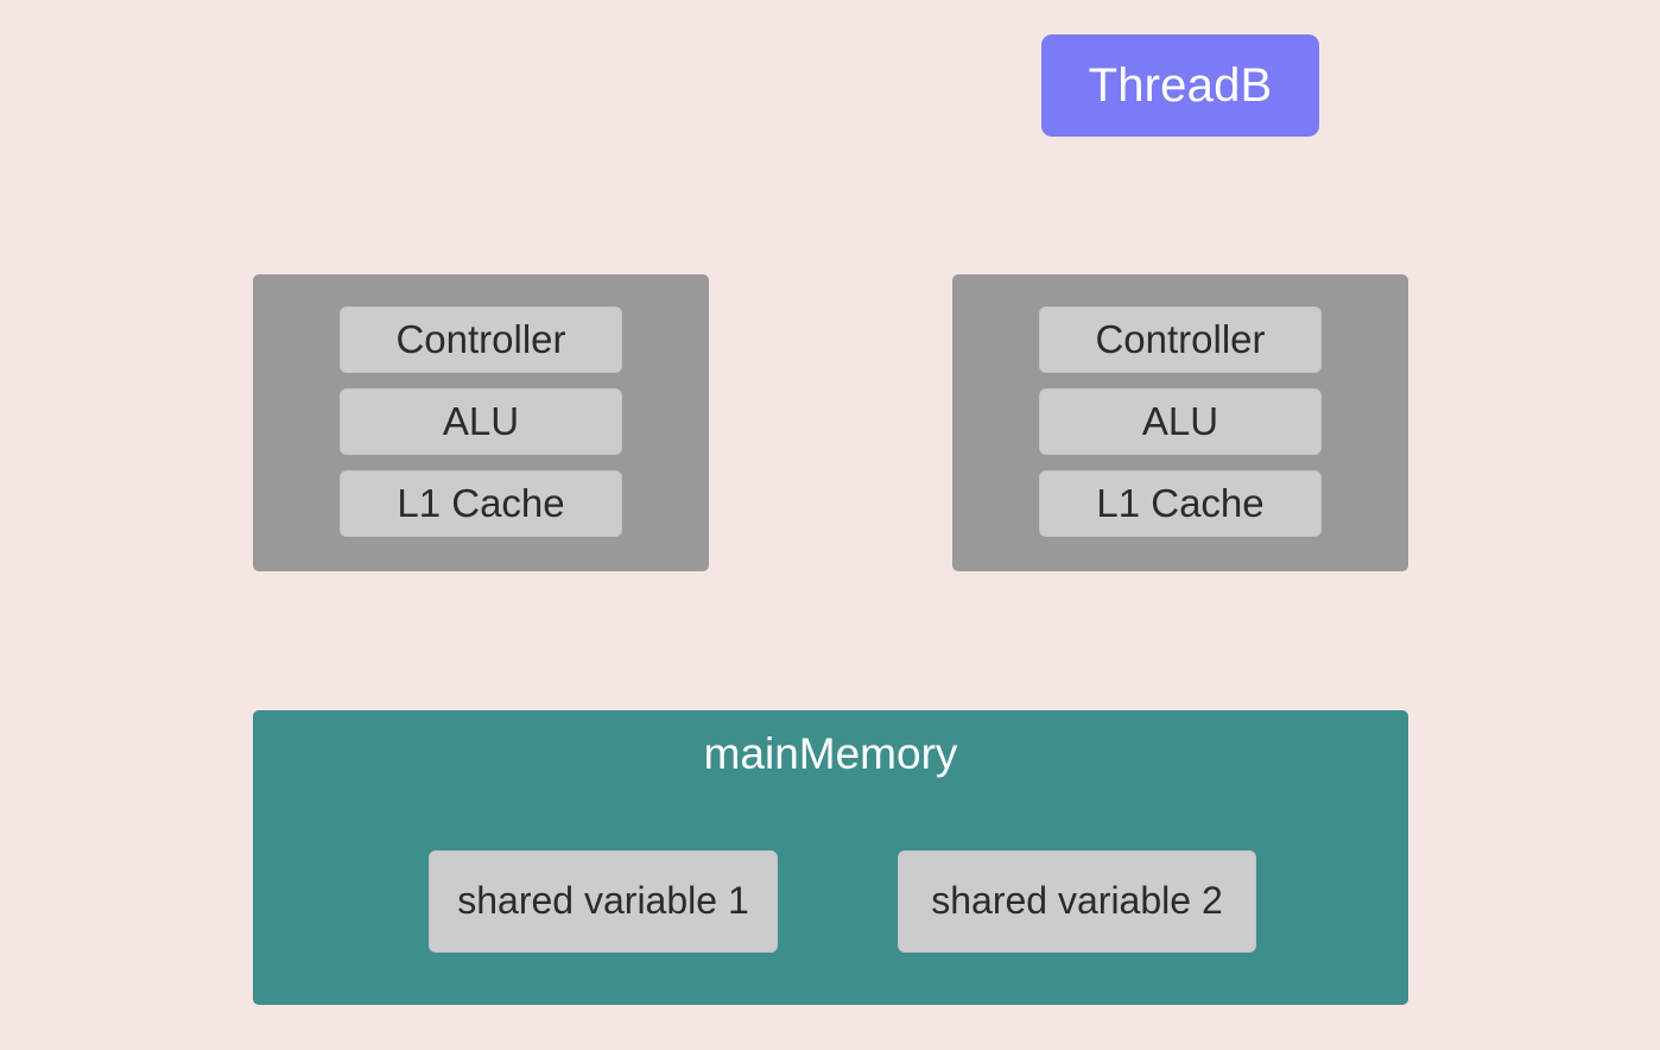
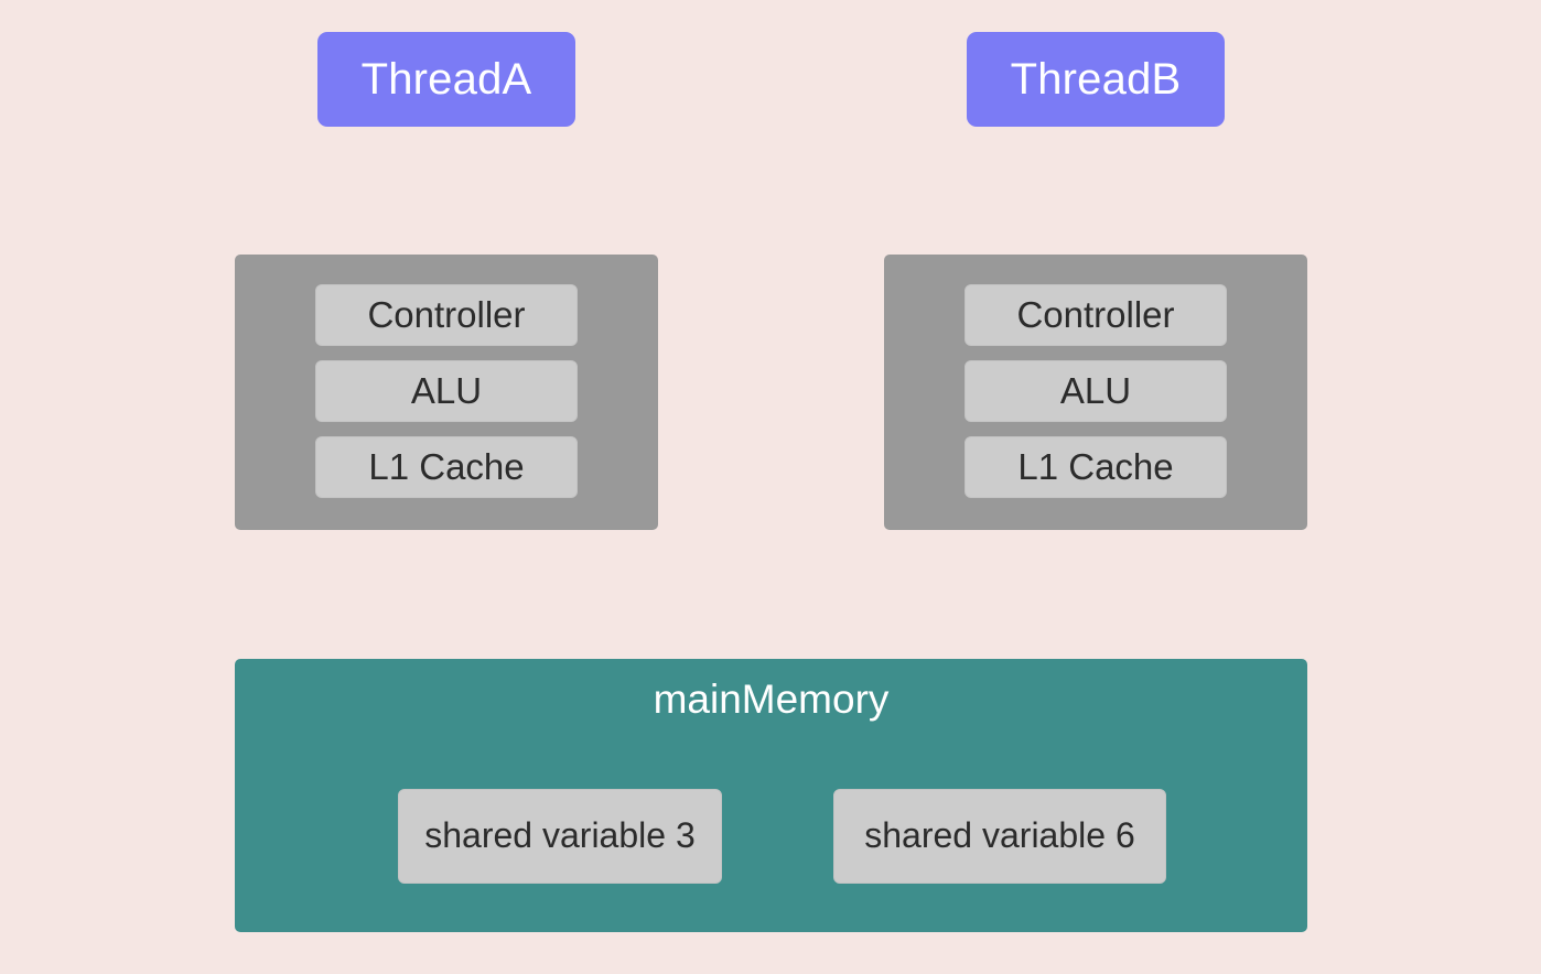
+ ThreadA
  ThreadB
  Controller
  ALU
  L1 Cache
  Controller
  ALU
  L1 Cache
  mainMemory
- shared variable 1
+ shared variable 3
- shared variable 2
+ shared variable 6
